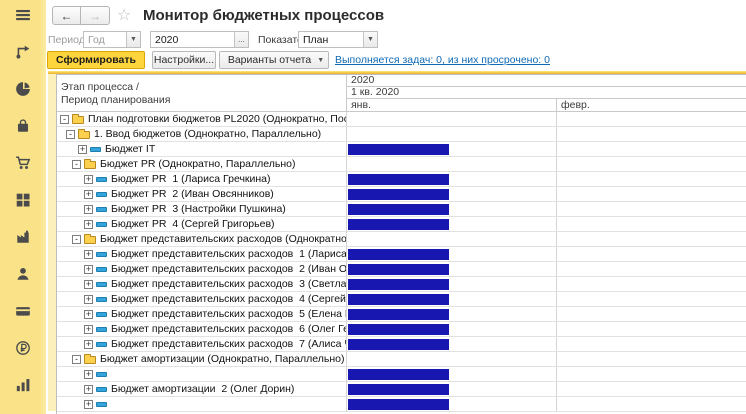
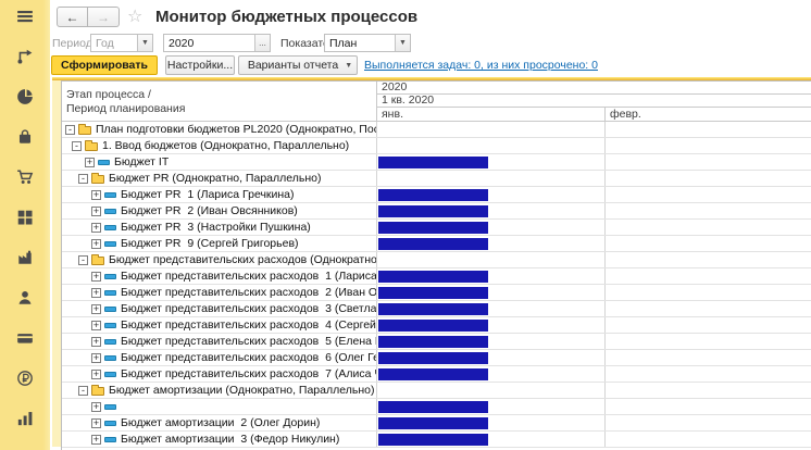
  ←
  →
  ☆
  Монитор бюджетных процессов
  Период
  Год
  2020
  ...
  План
  Сформировать
  Настройки...
  Варианты отчета
  Выполняется задач: 0, из них просрочено: 0
  Этап процесса /
  Период планирования
  2020
  1 кв. 2020
  янв.
  февр.
  -
  План подготовки бюджетов PL2020 (Однократно, По
  -
  1. Ввод бюджетов (Однократно, Параллельно)
  +
  Бюджет IT
  -
  Бюджет PR (Однократно, Параллельно)
  +
  Бюджет PR 1 (Лариса Гречкина)
  +
  Бюджет PR 2 (Иван Овсянников)
  +
  Бюджет PR 3 (Настройки Пушкина)
  +
- Бюджет PR 4 (Сергей Григорьев)
+ Бюджет PR 9 (Сергей Григорьев)
  -
  Бюджет представительских расходов (Однократно
  +
  Бюджет представительских расходов 1 (Лариса
  +
  Бюджет представительских расходов 2 (Иван О
  +
  Бюджет представительских расходов 3 (Светла
  +
  Бюджет представительских расходов 4 (Сергей
  +
  Бюджет представительских расходов 5 (Елена
  +
  Бюджет представительских расходов 6 (Олег Г
  +
  Бюджет представительских расходов 7 (Алиса
  -
  Бюджет амортизации (Однократно, Параллельно)
  +
  +
  Бюджет амортизации 2 (Олег Дорин)
  +
+ Бюджет амортизации 3 (Федор Никулин)
